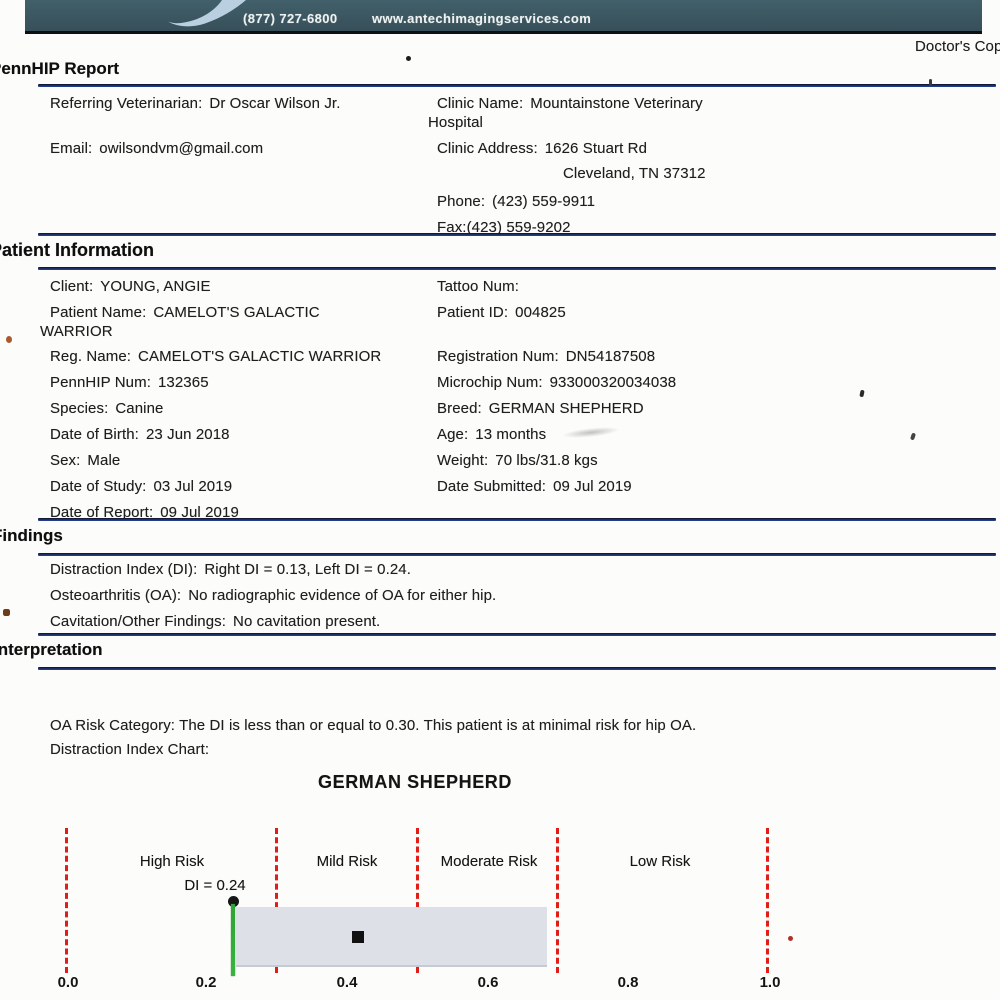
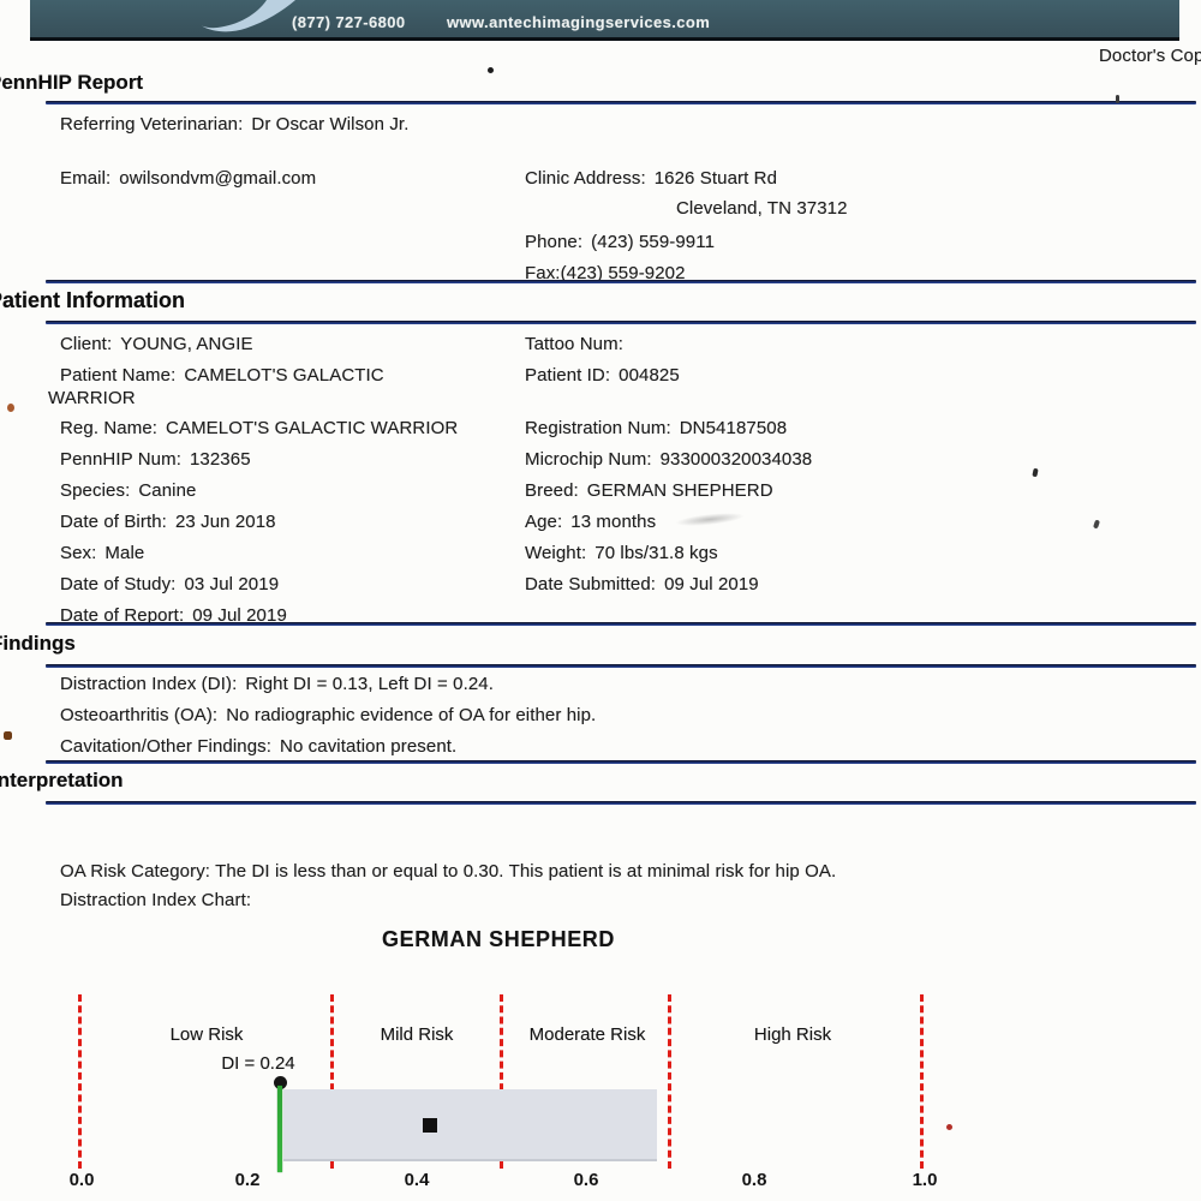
  (877) 727-6800
  www.antechimagingservices.com
  Doctor's Cop
  ennHIP Report
  Referring Veterinarian: Dr Oscar Wilson Jr.
- Clinic Name: Mountainstone Veterinary Hospital
  Email: owilsondvm@gmail.com
  Clinic Address: 1626 Stuart Rd
  Cleveland, TN 37312
  Phone: (423) 559-9911
  Fax:(423) 559-9202
  atient Information
  Client: YOUNG, ANGIE
  Patient Name: CAMELOT'S GALACTIC WARRIOR
  Reg. Name: CAMELOT'S GALACTIC WARRIOR
  PennHIP Num: 132365
  Species: Canine
  Date of Birth: 23 Jun 2018
  Sex: Male
  Date of Study: 03 Jul 2019
  Date of Report: 09 Jul 2019
  Tattoo Num:
  Patient ID: 004825
  Registration Num: DN54187508
  Microchip Num: 933000320034038
  Breed: GERMAN SHEPHERD
  Age: 13 months
  Weight: 70 lbs/31.8 kgs
  Date Submitted: 09 Jul 2019
  indings
  Distraction Index (DI): Right DI = 0.13, Left DI = 0.24.
  Osteoarthritis (OA): No radiographic evidence of OA for either hip.
  Cavitation/Other Findings: No cavitation present.
  nterpretation
  OA Risk Category: The DI is less than or equal to 0.30. This patient is at minimal risk for hip OA.
  Distraction Index Chart:
  GERMAN SHEPHERD
- High Risk
+ Low Risk
  Mild Risk
  Moderate Risk
- Low Risk
+ High Risk
  DI = 0.24
  0.0
  0.2
  0.4
  0.6
  0.8
  1.0
